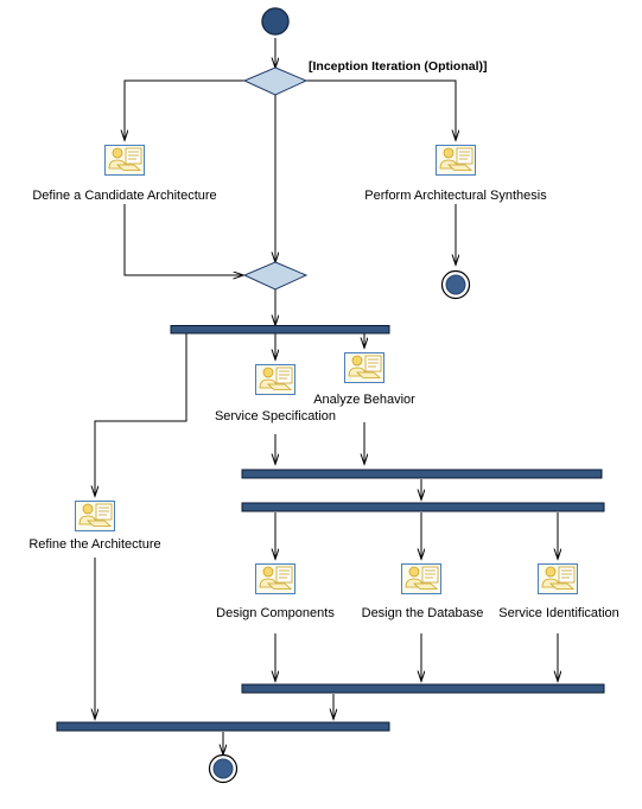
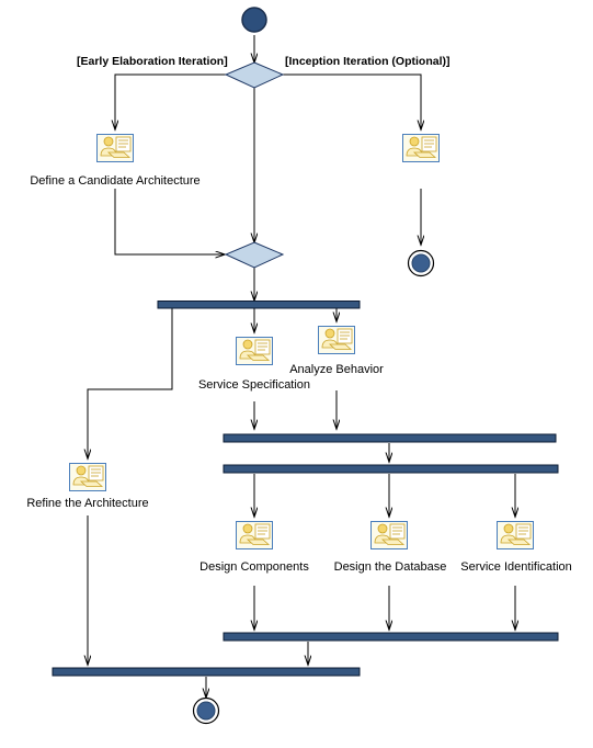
+ [Early Elaboration Iteration]
  [Inception Iteration (Optional)]
  Define a Candidate Architecture
- Perform Architectural Synthesis
  Service Specification
  Analyze Behavior
  Refine the Architecture
  Design Components
  Design the Database
  Service Identification
